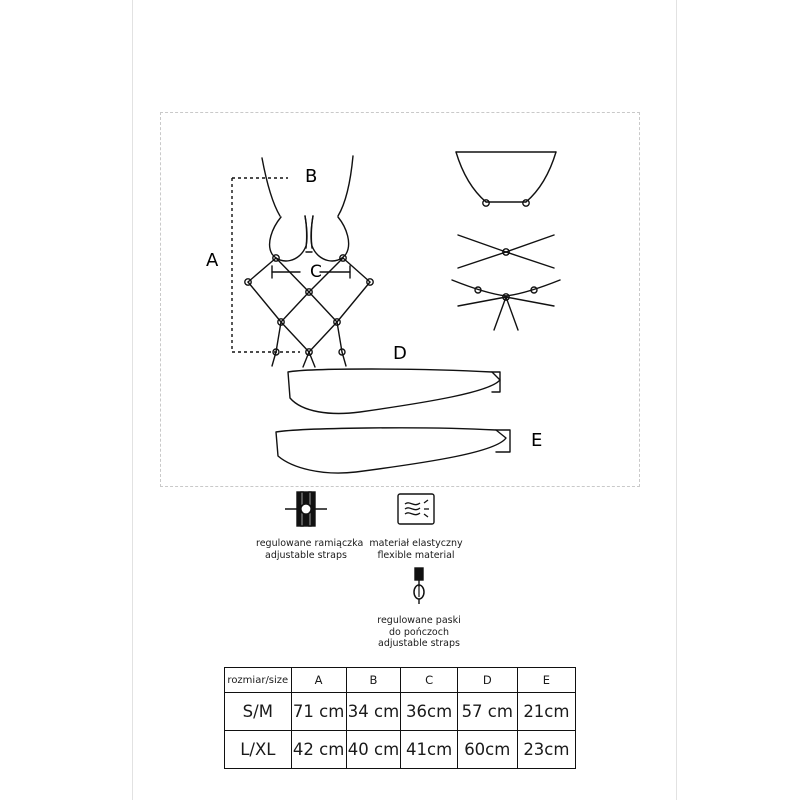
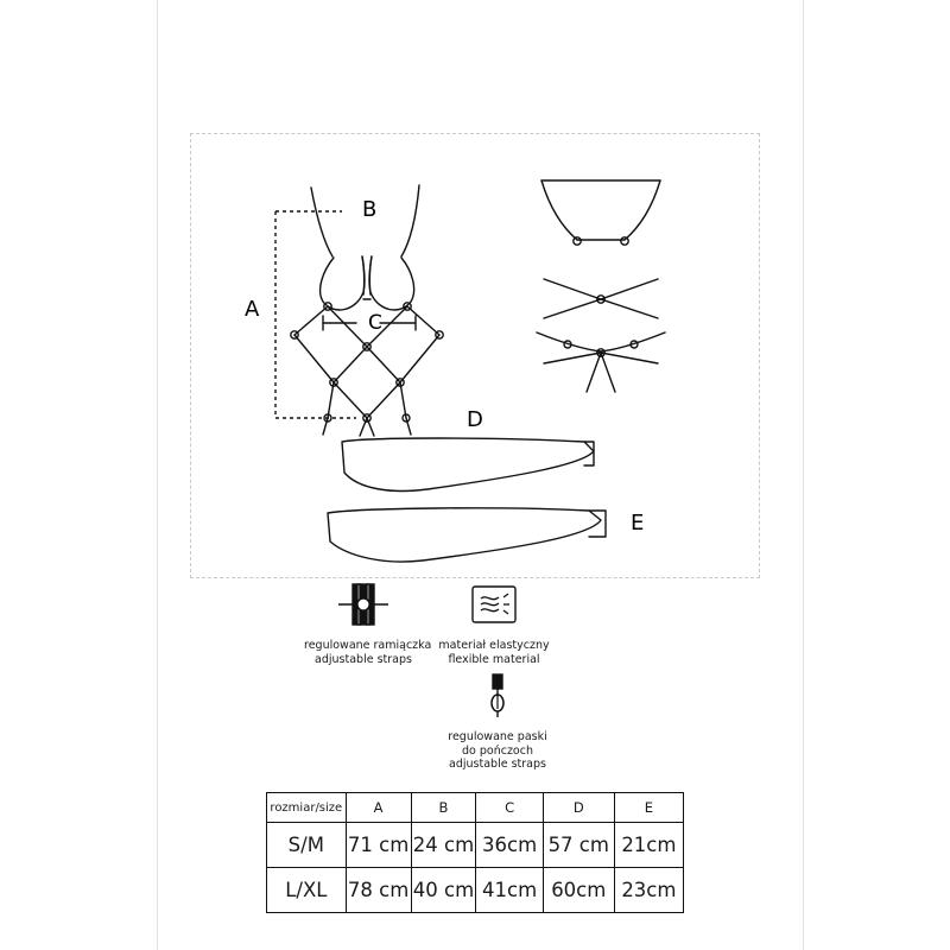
  A
  B
  C
  D
  E
  regulowane ramiączka
  adjustable straps
  materiał elastyczny
  flexible material
  regulowane paski
  do pończoch
  adjustable straps
  rozmiar/size	A	B	C	D	E
- S/M	71 cm	34 cm	36cm	57 cm	21cm
+ S/M	71 cm	24 cm	36cm	57 cm	21cm
- L/XL	42 cm	40 cm	41cm	60cm	23cm
+ L/XL	78 cm	40 cm	41cm	60cm	23cm
